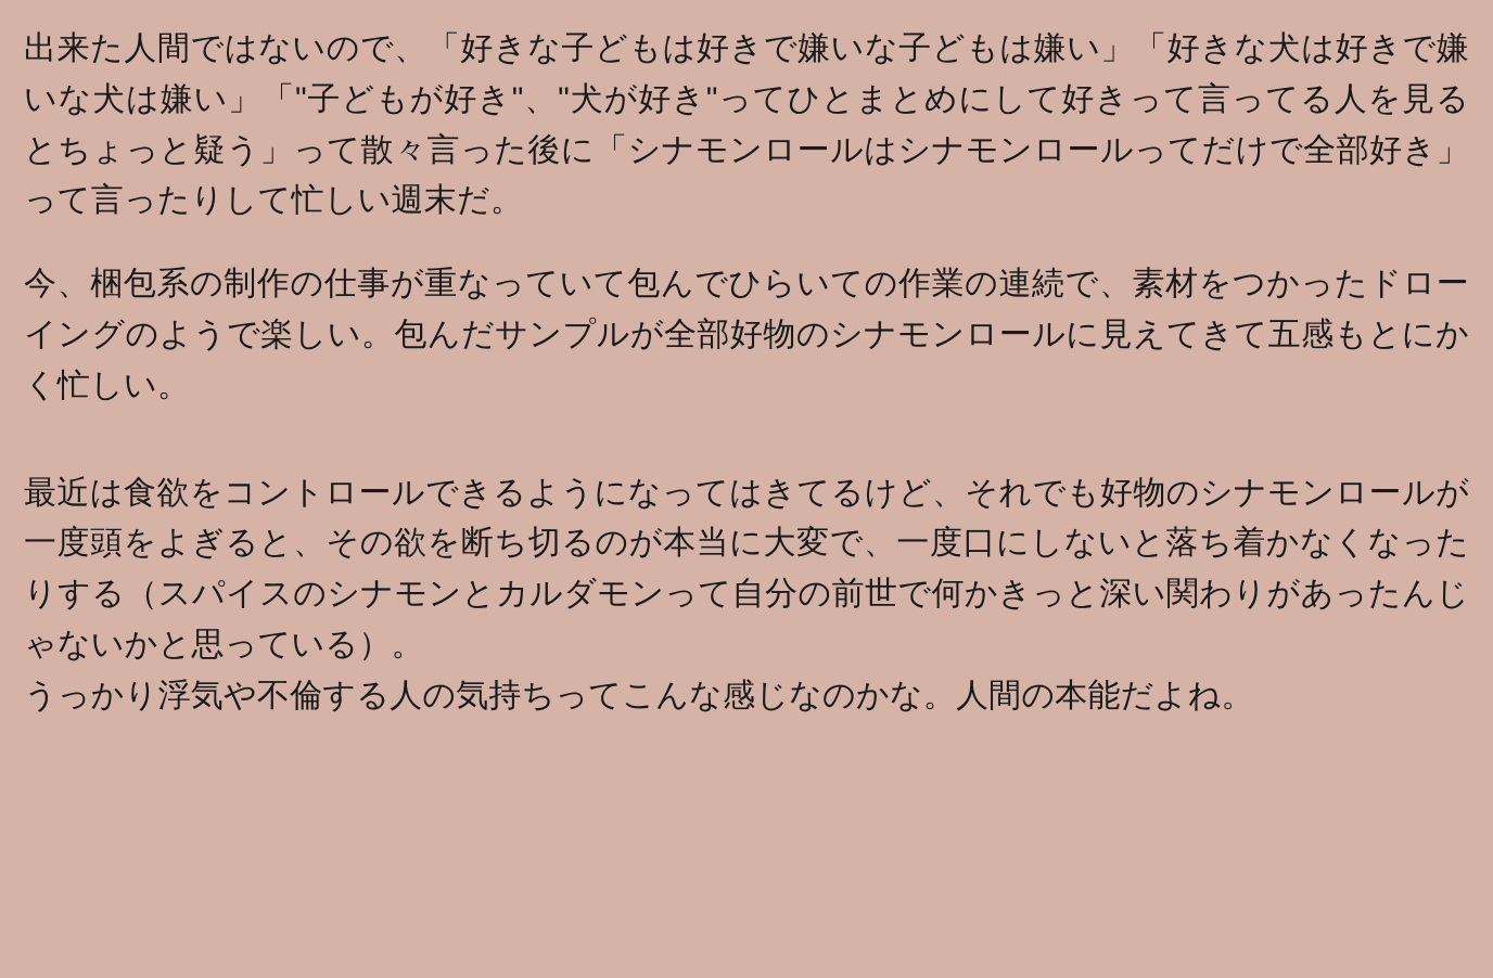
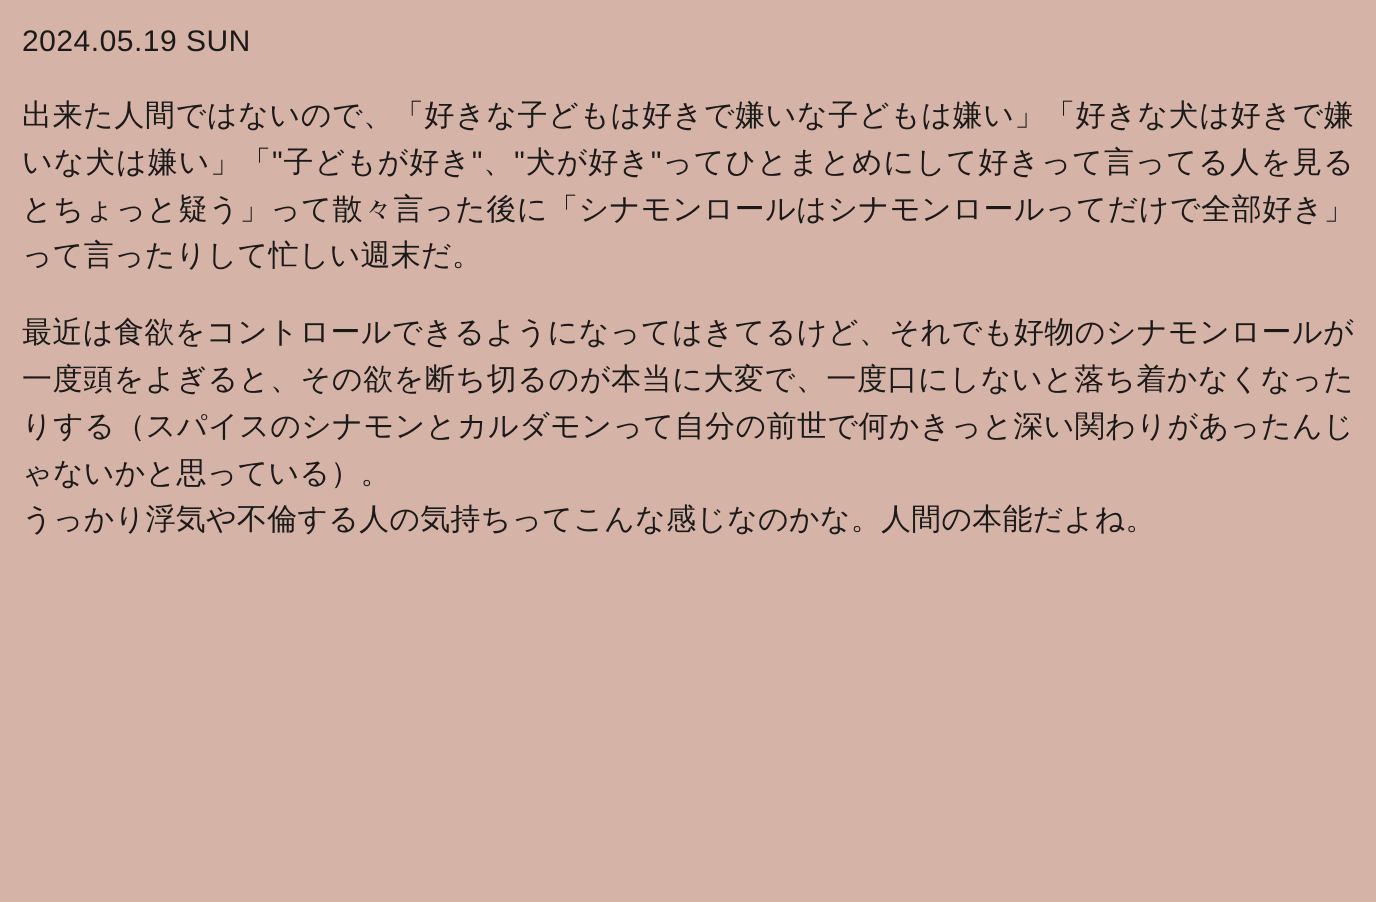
+ 2024.05.19 SUN
  出来た人間ではないので、「好きな子どもは好きで嫌いな子どもは嫌い」「好きな犬は好きで嫌いな犬は嫌い」「"子どもが好き"、"犬が好き"ってひとまとめにして好きって言ってる人を見るとちょっと疑う」って散々言った後に「シナモンロールはシナモンロールってだけで全部好き」って言ったりして忙しい週末だ。
- 今、梱包系の制作の仕事が重なっていて包んでひらいての作業の連続で、素材をつかったドローイングのようで楽しい。包んだサンプルが全部好物のシナモンロールに見えてきて五感もとにかく忙しい。
  最近は食欲をコントロールできるようになってはきてるけど、それでも好物のシナモンロールが一度頭をよぎると、その欲を断ち切るのが本当に大変で、一度口にしないと落ち着かなくなったりする（スパイスのシナモンとカルダモンって自分の前世で何かきっと深い関わりがあったんじゃないかと思っている）。
  うっかり浮気や不倫する人の気持ちってこんな感じなのかな。人間の本能だよね。
